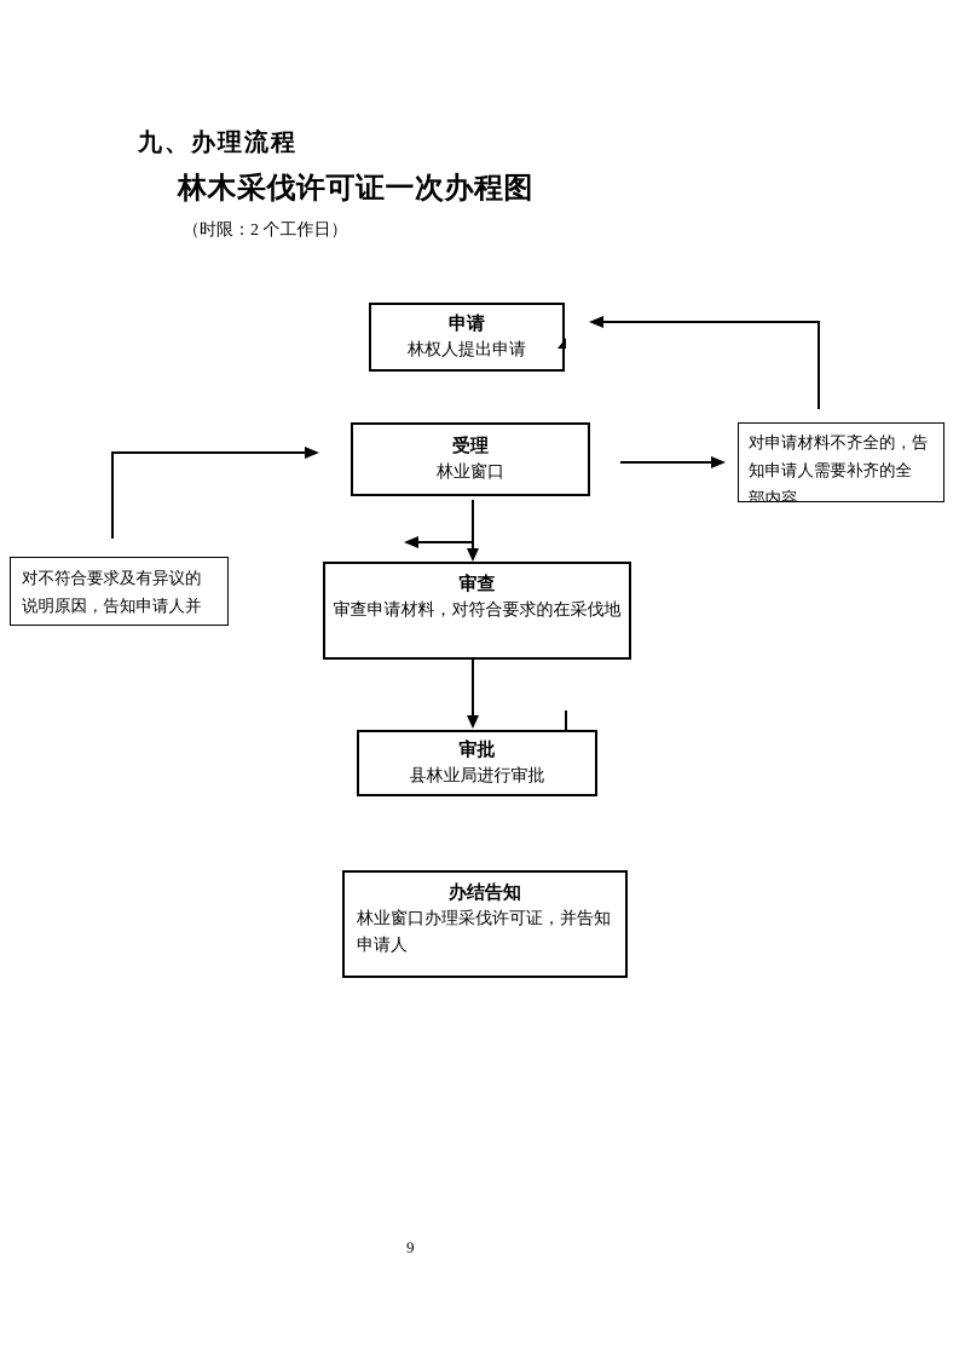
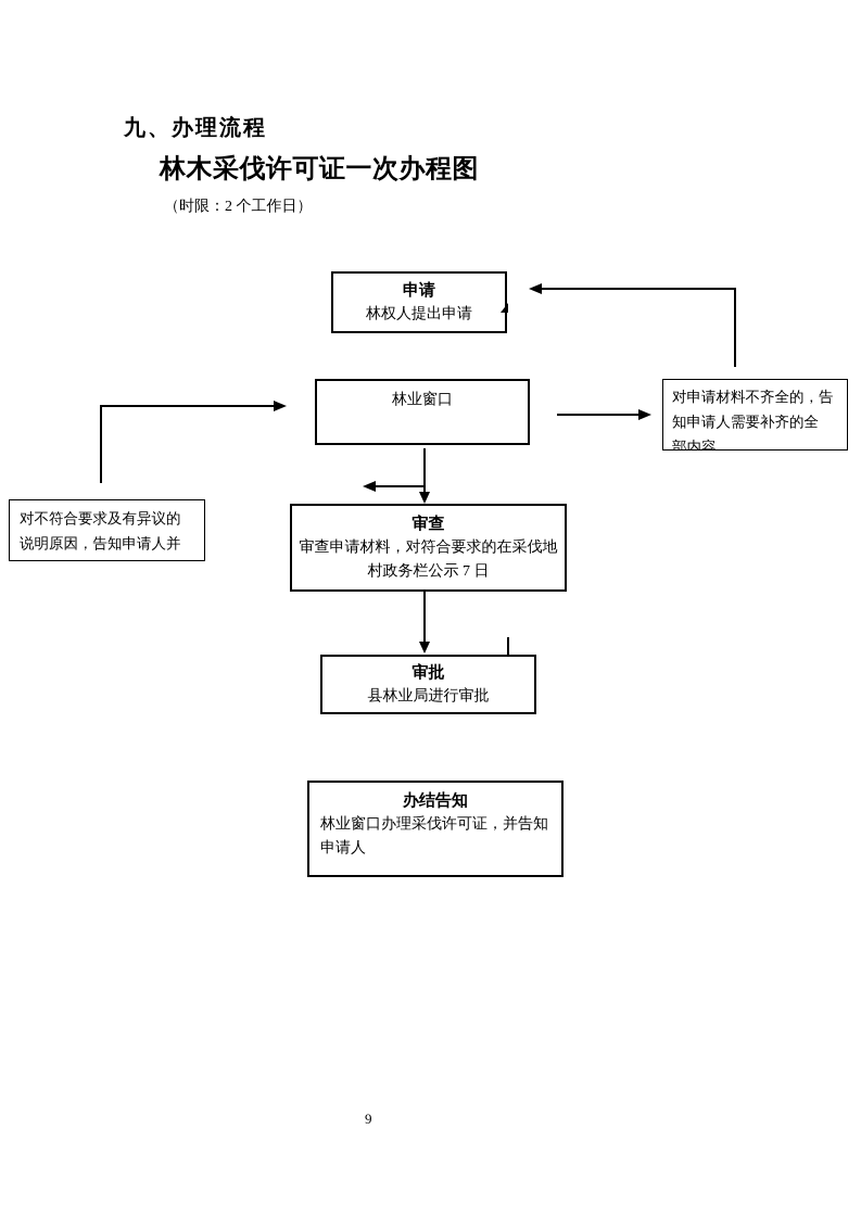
  九、办理流程
  林木采伐许可证一次办程图
  （时限：2 个工作日）
  申请
  林权人提出申请
- 受理
  林业窗口
  对申请材料不齐全的，告
  知申请人需要补齐的全
  部内容
  对不符合要求及有异议的
  说明原因，告知申请人并
  审查
  审查申请材料，对符合要求的在采伐地
+ 村政务栏公示 7 日
  审批
  县林业局进行审批
  办结告知
  林业窗口办理采伐许可证，并告知
  申请人
  9
